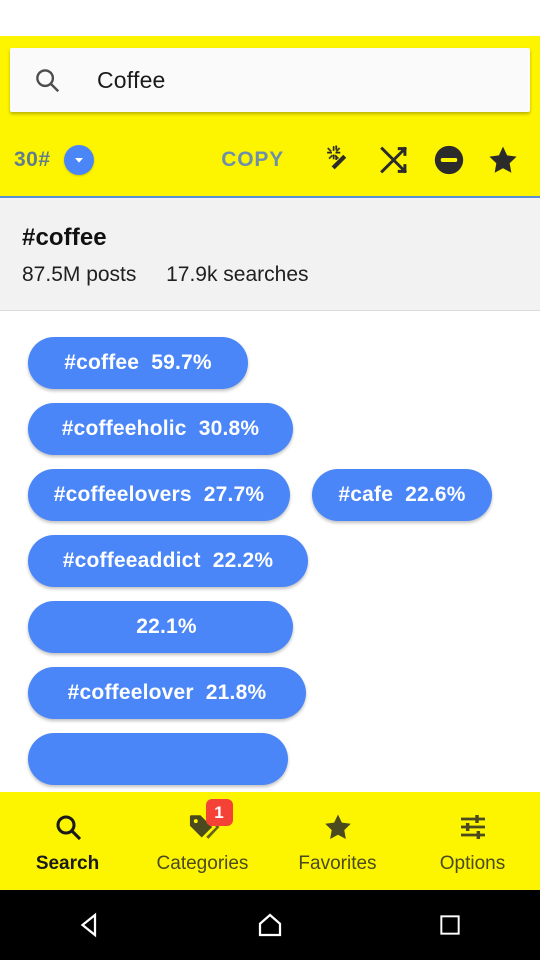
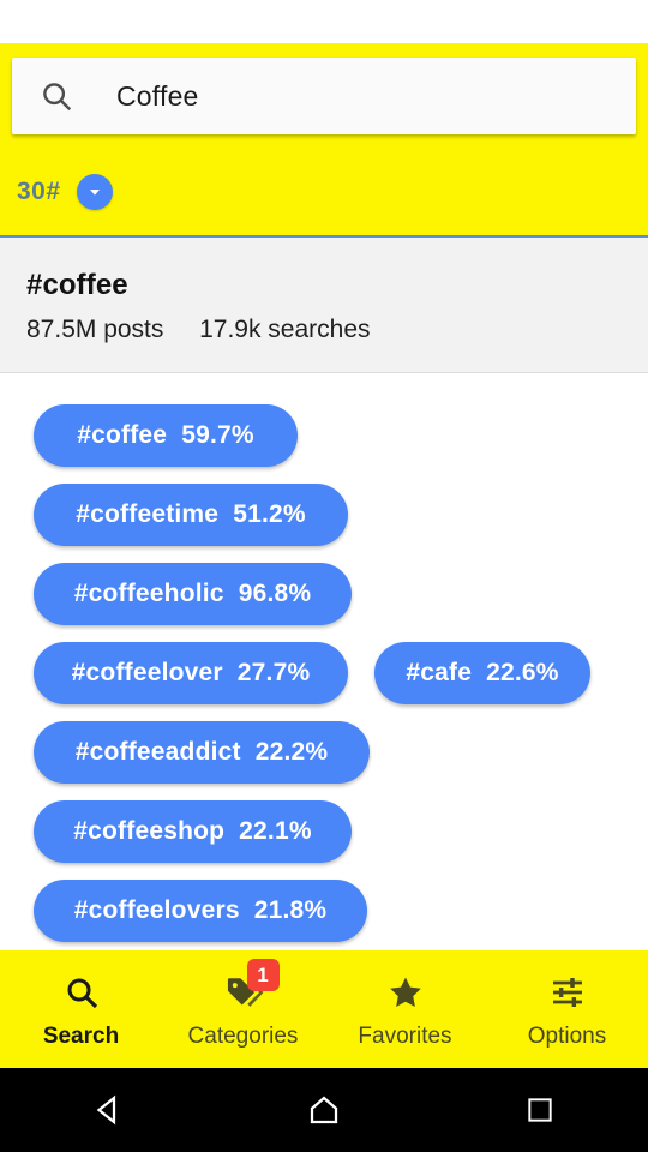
  Coffee
  30#
- COPY
  #coffee
  87.5M posts 17.9k searches
  #coffee
  59.7%
+ #coffeetime
+ 51.2%
  #coffeeholic
- 30.8%
+ 96.8%
- #coffeelovers
+ #coffeelover
  27.7%
  #cafe
  22.6%
  #coffeeaddict
  22.2%
+ #coffeeshop
  22.1%
- #coffeelover
+ #coffeelovers
  21.8%
  Search
  1
  Categories
  Favorites
  Options
